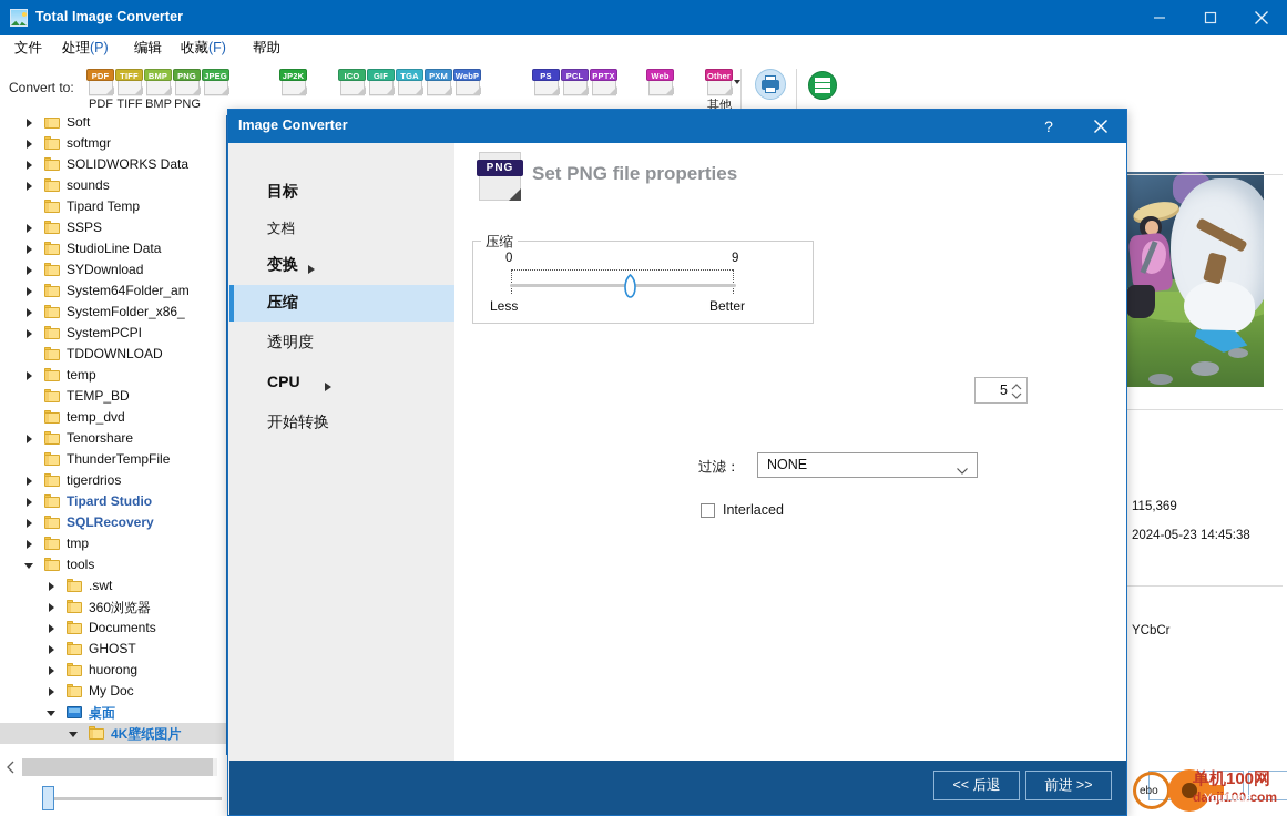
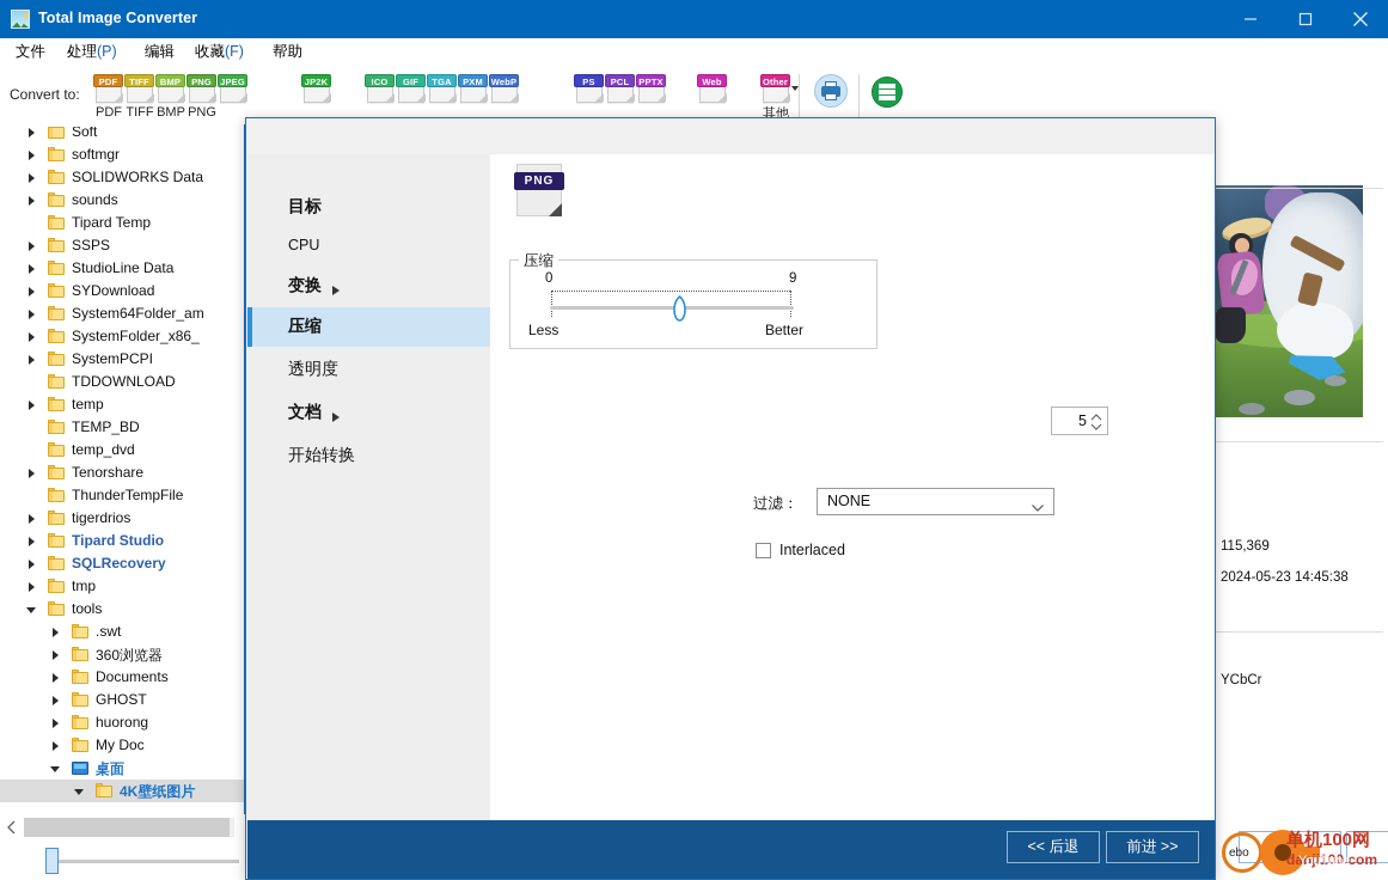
  Total Image Converter
  文件
  处理(P)
  编辑
  收藏(F)
  帮助
  Convert to:
  PDF
  PDF
  TIFF
  TIFF
  BMP
  BMP
  PNG
  PNG
  JPEG
  JP2K
  ICO
  GIF
  TGA
  PXM
  WebP
  PS
  PCL
  PPTX
  Web
  Other
  其他
  Soft
  softmgr
  SOLIDWORKS Data
  sounds
  Tipard Temp
  SSPS
  StudioLine Data
  SYDownload
  System64Folder_am
  SystemFolder_x86_
  SystemPCPI
  TDDOWNLOAD
  temp
  TEMP_BD
  temp_dvd
  Tenorshare
  ThunderTempFile
  tigerdrios
  Tipard Studio
  SQLRecovery
  tmp
  tools
  .swt
  360浏览器
  Documents
  GHOST
  huorong
  My Doc
  桌面
  4K壁纸图片
  115,369
  2024-05-23 14:45:38
  YCbCr
- Image Converter
- ?
  目标
- 文档
+ CPU
  变换
  压缩
  透明度
- CPU
+ 文档
  开始转换
  PNG
- Set PNG file properties
  压缩
  0
  9
  Less
  Better
  5
  过滤：
  NONE
  Interlaced
  << 后退
  前进 >>
  ebo
  单机100网
  danji100.com
  YouTube
